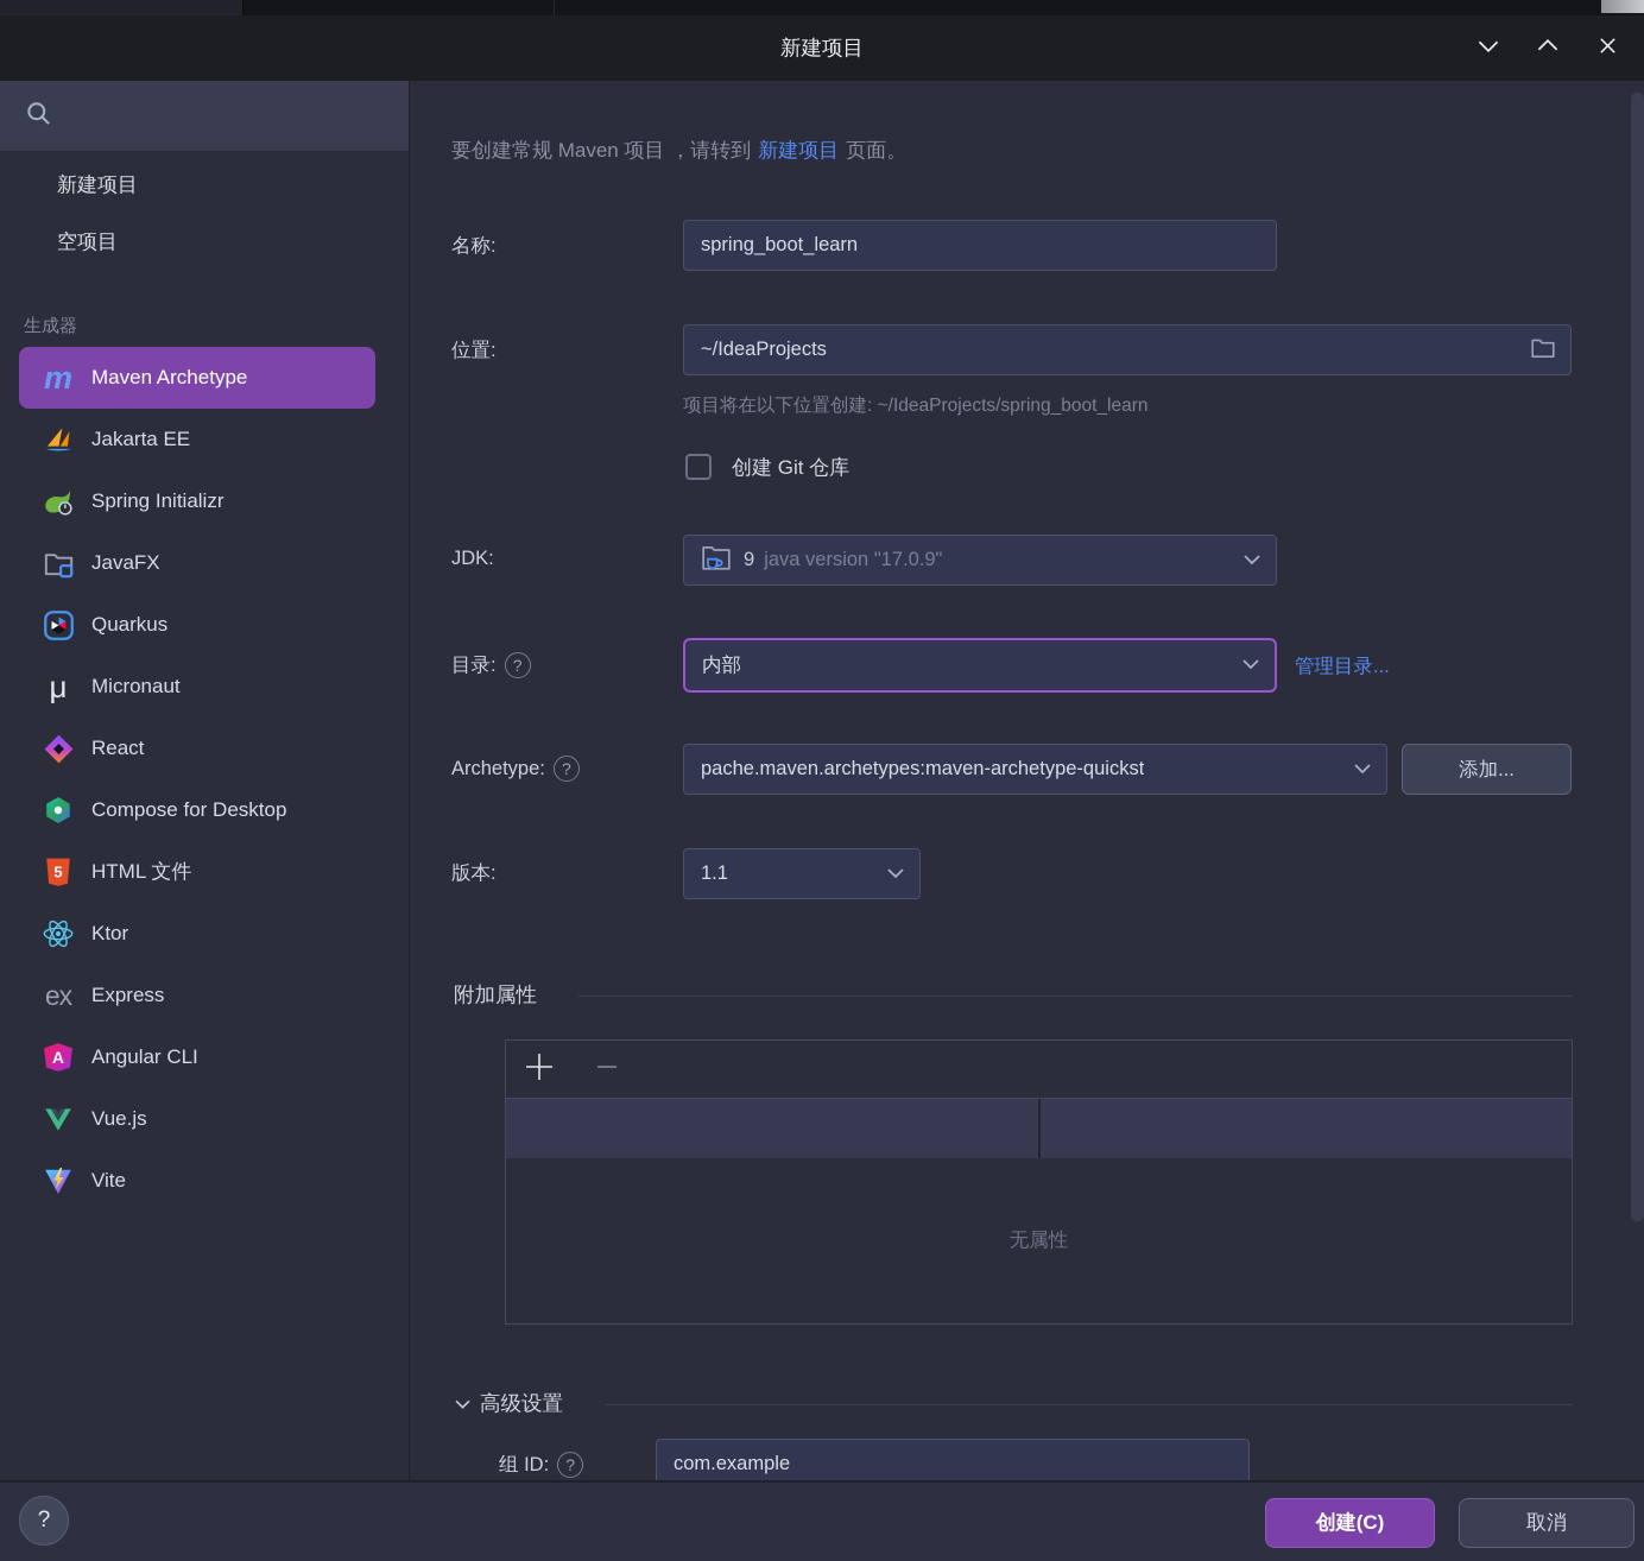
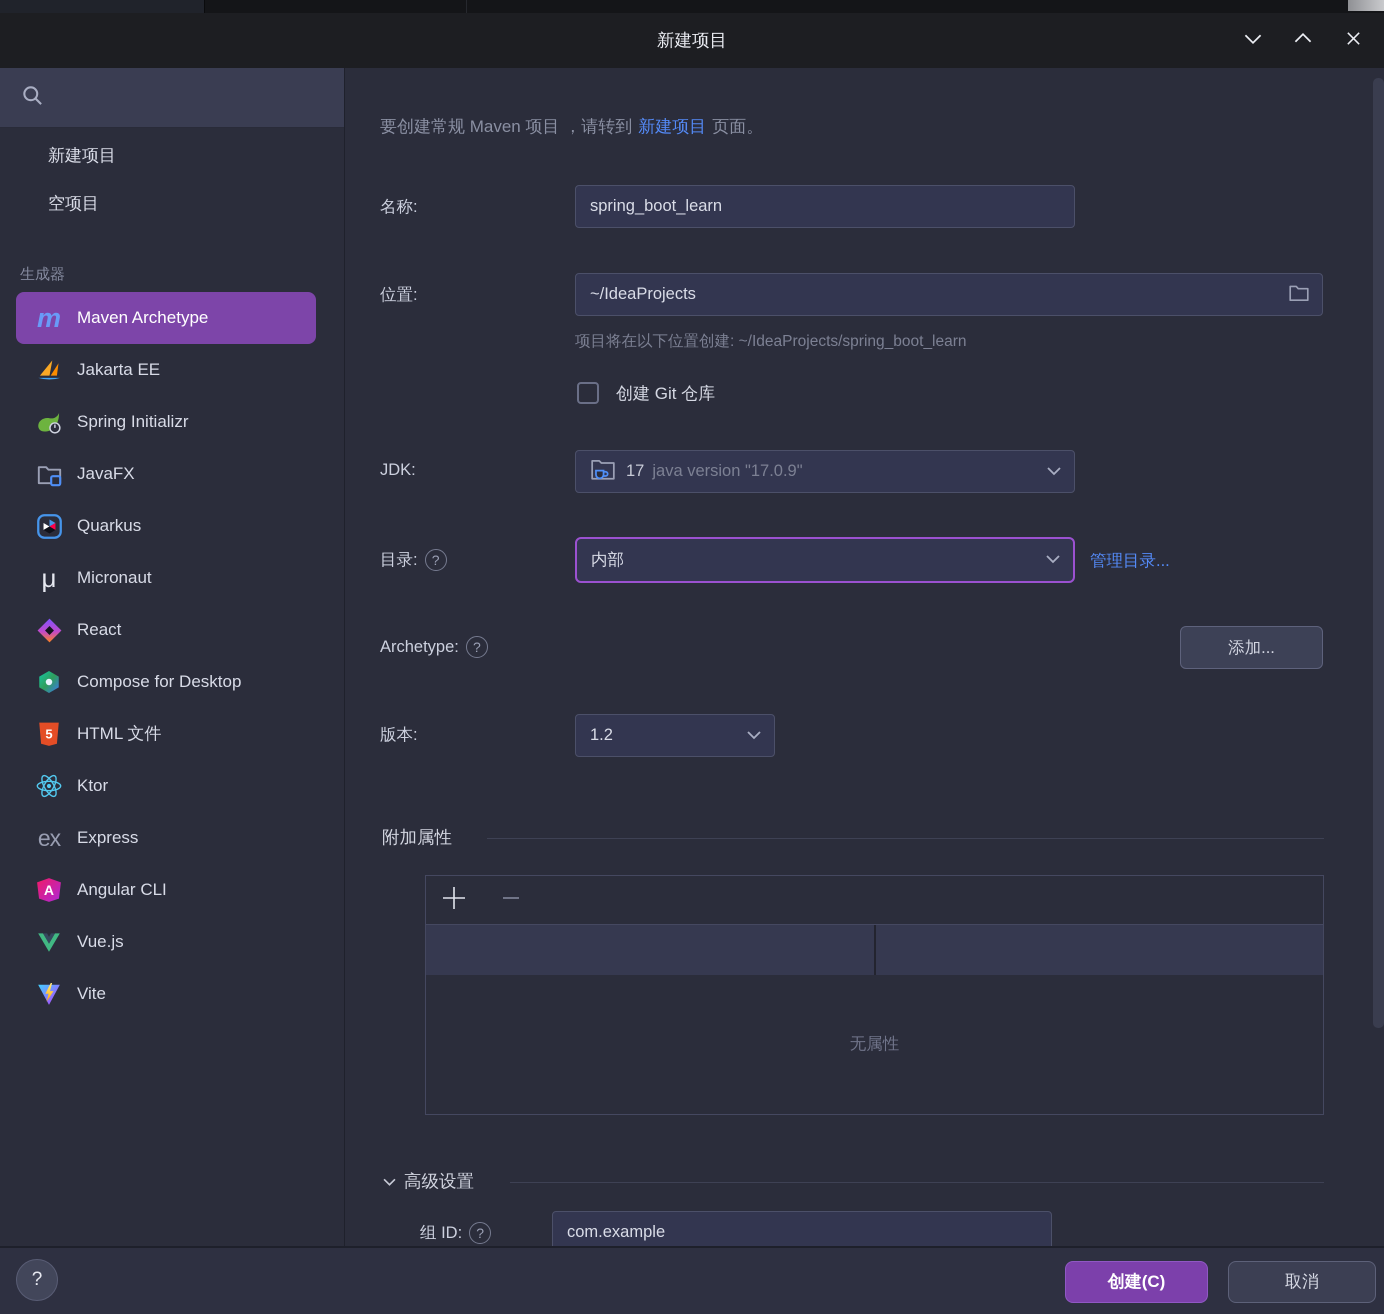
  新建项目
  新建项目
  空项目
  生成器
  m
  Maven Archetype
  Jakarta EE
  Spring Initializr
  JavaFX
  Quarkus
  μ
  Micronaut
  React
  Compose for Desktop
  5
  HTML 文件
  Ktor
  ex
  Express
  A
  Angular CLI
  Vue.js
  Vite
  要创建常规 Maven 项目 ，请转到 新建项目 页面。
  名称:
  spring_boot_learn
  位置:
  ~/IdeaProjects
  项目将在以下位置创建: ~/IdeaProjects/spring_boot_learn
  创建 Git 仓库
  JDK:
- 9
+ 17
  java version "17.0.9"
  目录:
  ?
  内部
  管理目录...
  Archetype:
  ?
- pache.maven.archetypes:maven-archetype-quickst
  添加...
  版本:
- 1.1
+ 1.2
  附加属性
  无属性
  高级设置
  组 ID:
  ?
  com.example
  ?
  创建(C)
  取消
